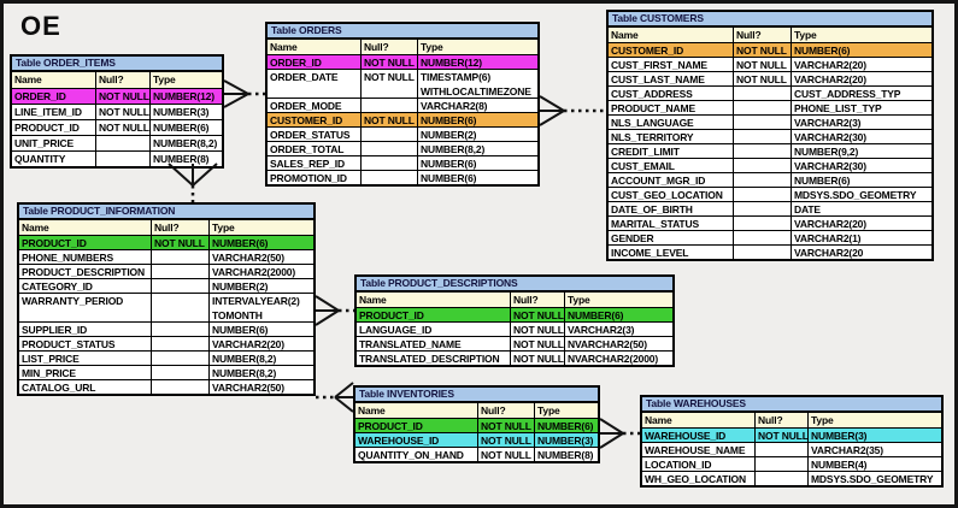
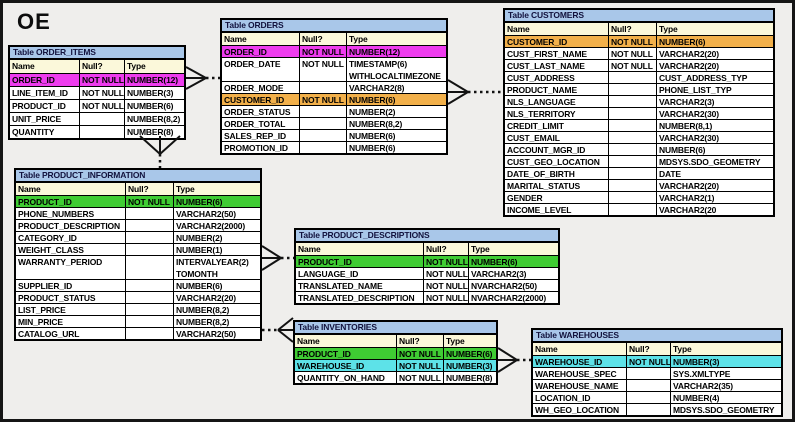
  OE
  Table ORDER_ITEMS
  Name
  Null?
  Type
  ORDER_ID
  NOT NULL
  NUMBER(12)
  LINE_ITEM_ID
  NOT NULL
  NUMBER(3)
  PRODUCT_ID
  NOT NULL
  NUMBER(6)
  UNIT_PRICE
  NUMBER(8,2)
  QUANTITY
  NUMBER(8)
  Table ORDERS
  Name
  Null?
  Type
  ORDER_ID
  NOT NULL
  NUMBER(12)
  ORDER_DATE
  NOT NULL
  TIMESTAMP(6)
  WITHLOCALTIMEZONE
  ORDER_MODE
  VARCHAR2(8)
  CUSTOMER_ID
  NOT NULL
  NUMBER(6)
  ORDER_STATUS
  NUMBER(2)
  ORDER_TOTAL
  NUMBER(8,2)
  SALES_REP_ID
  NUMBER(6)
  PROMOTION_ID
  NUMBER(6)
  Table CUSTOMERS
  Name
  Null?
  Type
  CUSTOMER_ID
  NOT NULL
  NUMBER(6)
  CUST_FIRST_NAME
  NOT NULL
  VARCHAR2(20)
  CUST_LAST_NAME
  NOT NULL
  VARCHAR2(20)
  CUST_ADDRESS
  CUST_ADDRESS_TYP
  PRODUCT_NAME
  PHONE_LIST_TYP
  NLS_LANGUAGE
  VARCHAR2(3)
  NLS_TERRITORY
  VARCHAR2(30)
  CREDIT_LIMIT
- NUMBER(9,2)
+ NUMBER(8,1)
  CUST_EMAIL
  VARCHAR2(30)
  ACCOUNT_MGR_ID
  NUMBER(6)
  CUST_GEO_LOCATION
  MDSYS.SDO_GEOMETRY
  DATE_OF_BIRTH
  DATE
  MARITAL_STATUS
  VARCHAR2(20)
  GENDER
  VARCHAR2(1)
  INCOME_LEVEL
  VARCHAR2(20
  Table PRODUCT_INFORMATION
  Name
  Null?
  Type
  PRODUCT_ID
  NOT NULL
  NUMBER(6)
  PHONE_NUMBERS
  VARCHAR2(50)
  PRODUCT_DESCRIPTION
  VARCHAR2(2000)
  CATEGORY_ID
  NUMBER(2)
+ WEIGHT_CLASS
+ NUMBER(1)
  WARRANTY_PERIOD
  INTERVALYEAR(2)
  TOMONTH
  SUPPLIER_ID
  NUMBER(6)
  PRODUCT_STATUS
  VARCHAR2(20)
  LIST_PRICE
  NUMBER(8,2)
  MIN_PRICE
  NUMBER(8,2)
  CATALOG_URL
  VARCHAR2(50)
  Table PRODUCT_DESCRIPTIONS
  Name
  Null?
  Type
  PRODUCT_ID
  NOT NULL
  NUMBER(6)
  LANGUAGE_ID
  NOT NULL
  VARCHAR2(3)
  TRANSLATED_NAME
  NOT NULL
  NVARCHAR2(50)
  TRANSLATED_DESCRIPTION
  NOT NULL
  NVARCHAR2(2000)
  Table INVENTORIES
  Name
  Null?
  Type
  PRODUCT_ID
  NOT NULL
  NUMBER(6)
  WAREHOUSE_ID
  NOT NULL
  NUMBER(3)
  QUANTITY_ON_HAND
  NOT NULL
  NUMBER(8)
  Table WAREHOUSES
  Name
  Null?
  Type
  WAREHOUSE_ID
  NOT NULL
  NUMBER(3)
+ WAREHOUSE_SPEC
+ SYS.XMLTYPE
  WAREHOUSE_NAME
  VARCHAR2(35)
  LOCATION_ID
  NUMBER(4)
  WH_GEO_LOCATION
  MDSYS.SDO_GEOMETRY
